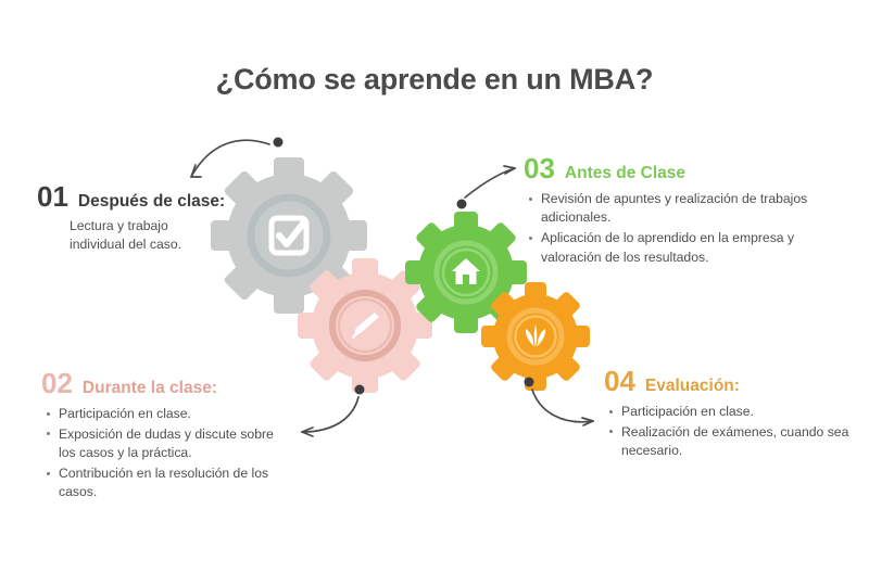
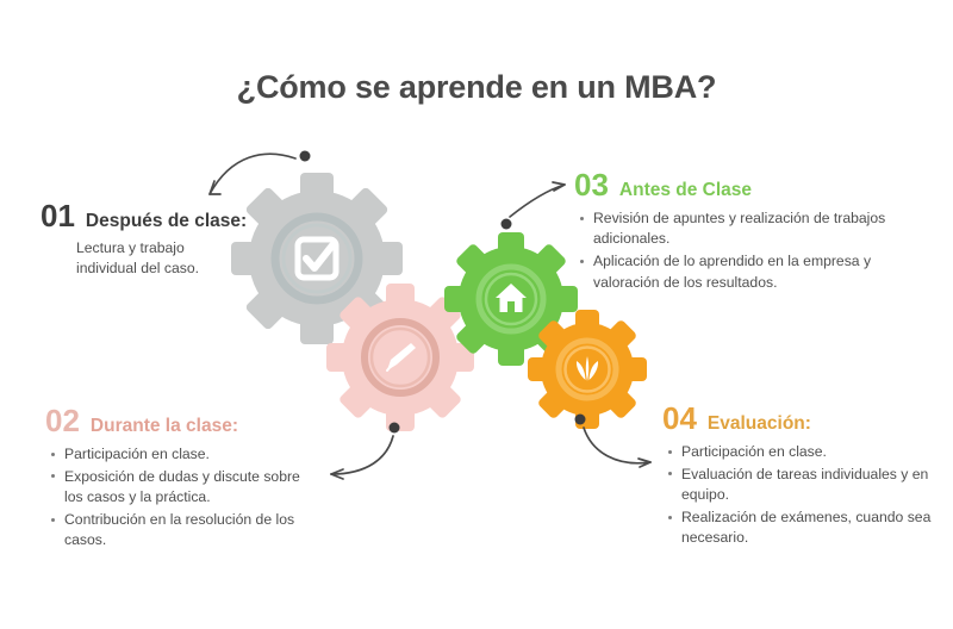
  ¿Cómo se aprende en un MBA?
  01
  Después de clase:
  Lectura y trabajo
  individual del caso.
  02
  Durante la clase:
  Participación en clase.
  Exposición de dudas y discute sobre los casos y la práctica.
  Contribución en la resolución de los casos.
  03
  Antes de Clase
  Revisión de apuntes y realización de trabajos adicionales.
  Aplicación de lo aprendido en la empresa y valoración de los resultados.
  04
  Evaluación:
  Participación en clase.
+ Evaluación de tareas individuales y en equipo.
  Realización de exámenes, cuando sea necesario.
